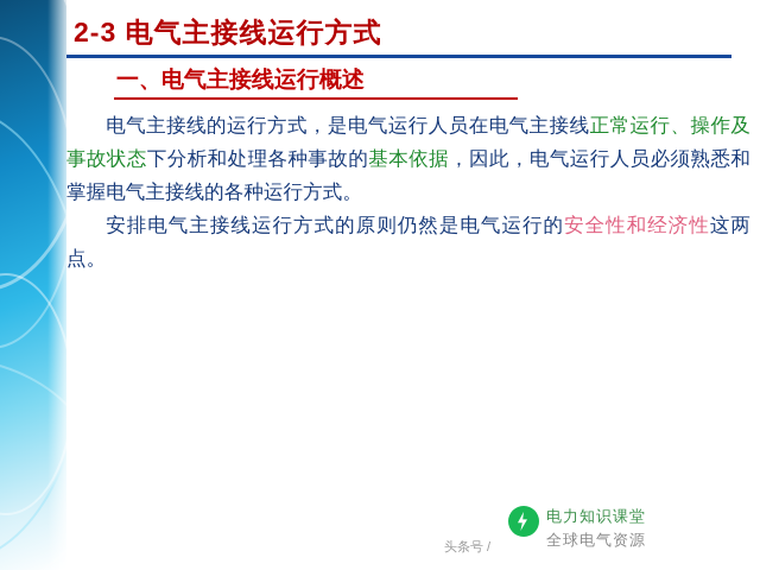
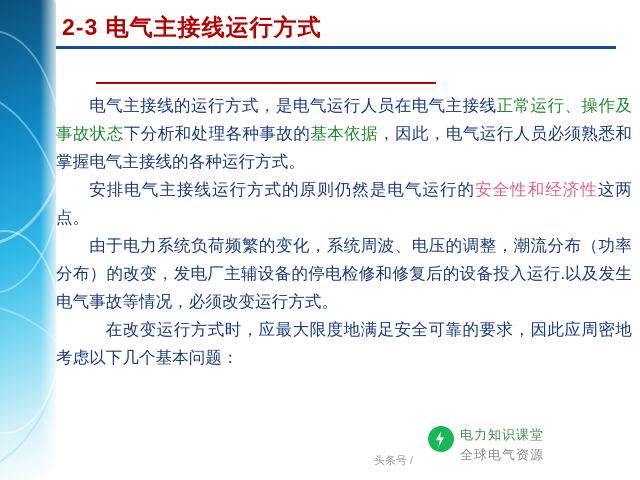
  2-3 电气主接线运行方式
- 一、电气主接线运行概述
  电气主接线的运行方式，是电气运行人员在电气主接线正常运行、操作及事故状态下分析和处理各种事故的基本依据，因此，电气运行人员必须熟悉和掌握电气主接线的各种运行方式。
  安排电气主接线运行方式的原则仍然是电气运行的安全性和经济性这两点。
+ 由于电力系统负荷频繁的变化，系统周波、电压的调整，潮流分布（功率分布）的改变，发电厂主辅设备的停电检修和修复后的设备投入运行.以及发生电气事故等情况，必须改变运行方式。
+ 在改变运行方式时，应最大限度地满足安全可靠的要求，因此应周密地考虑以下几个基本问题：
  电力知识课堂
  全球电气资源
  头条号 /
